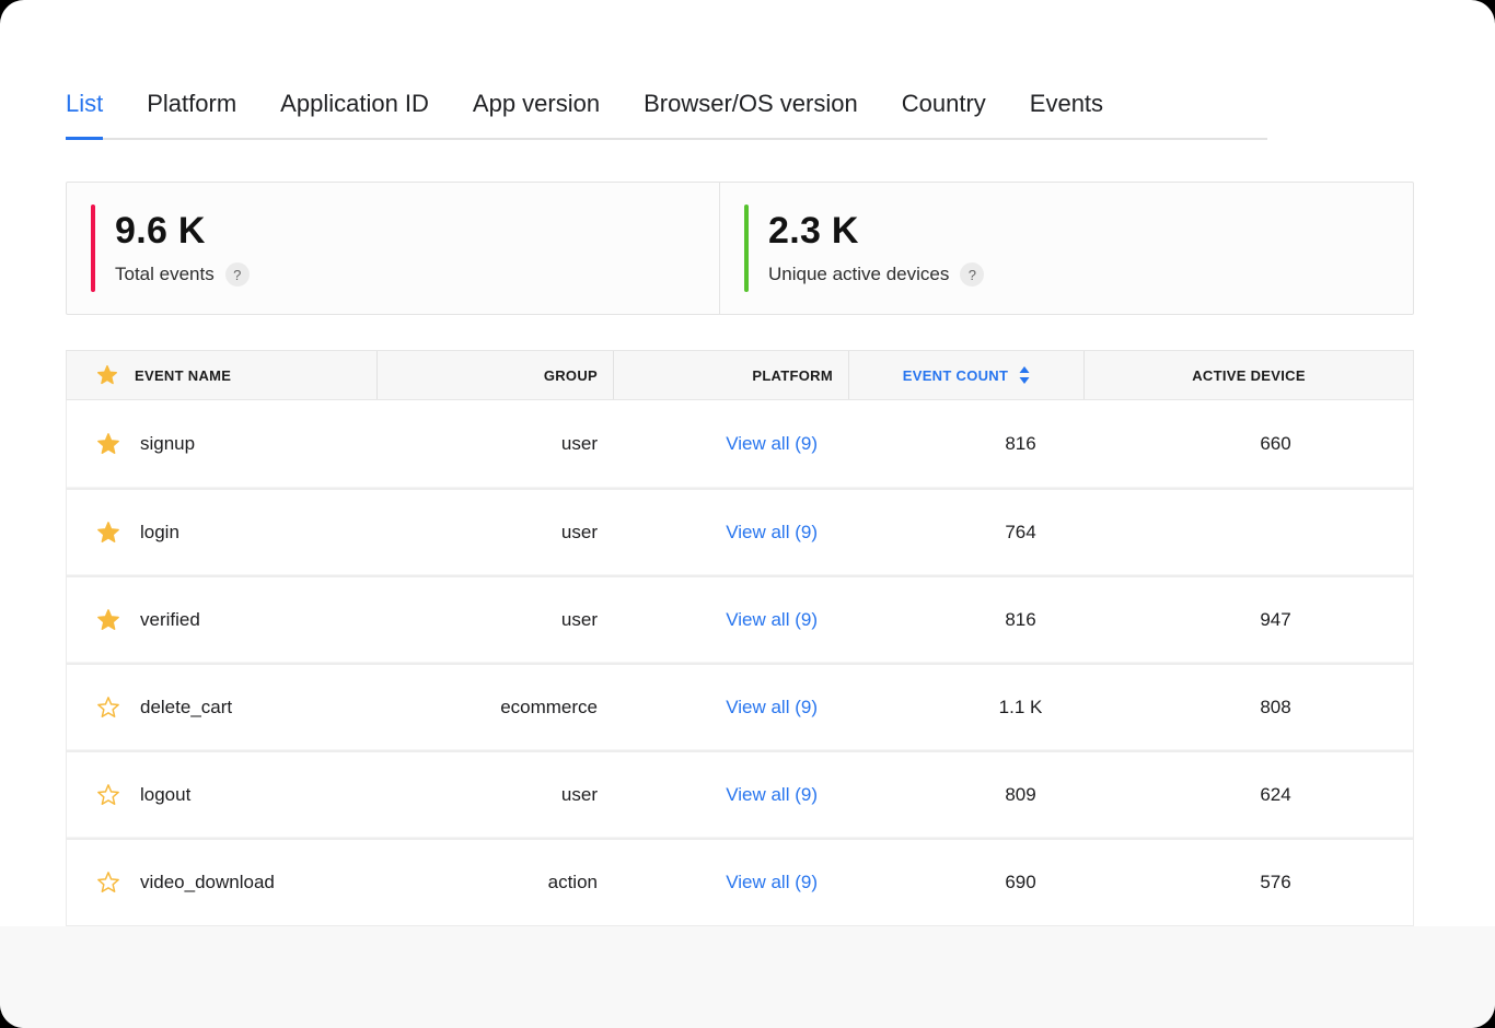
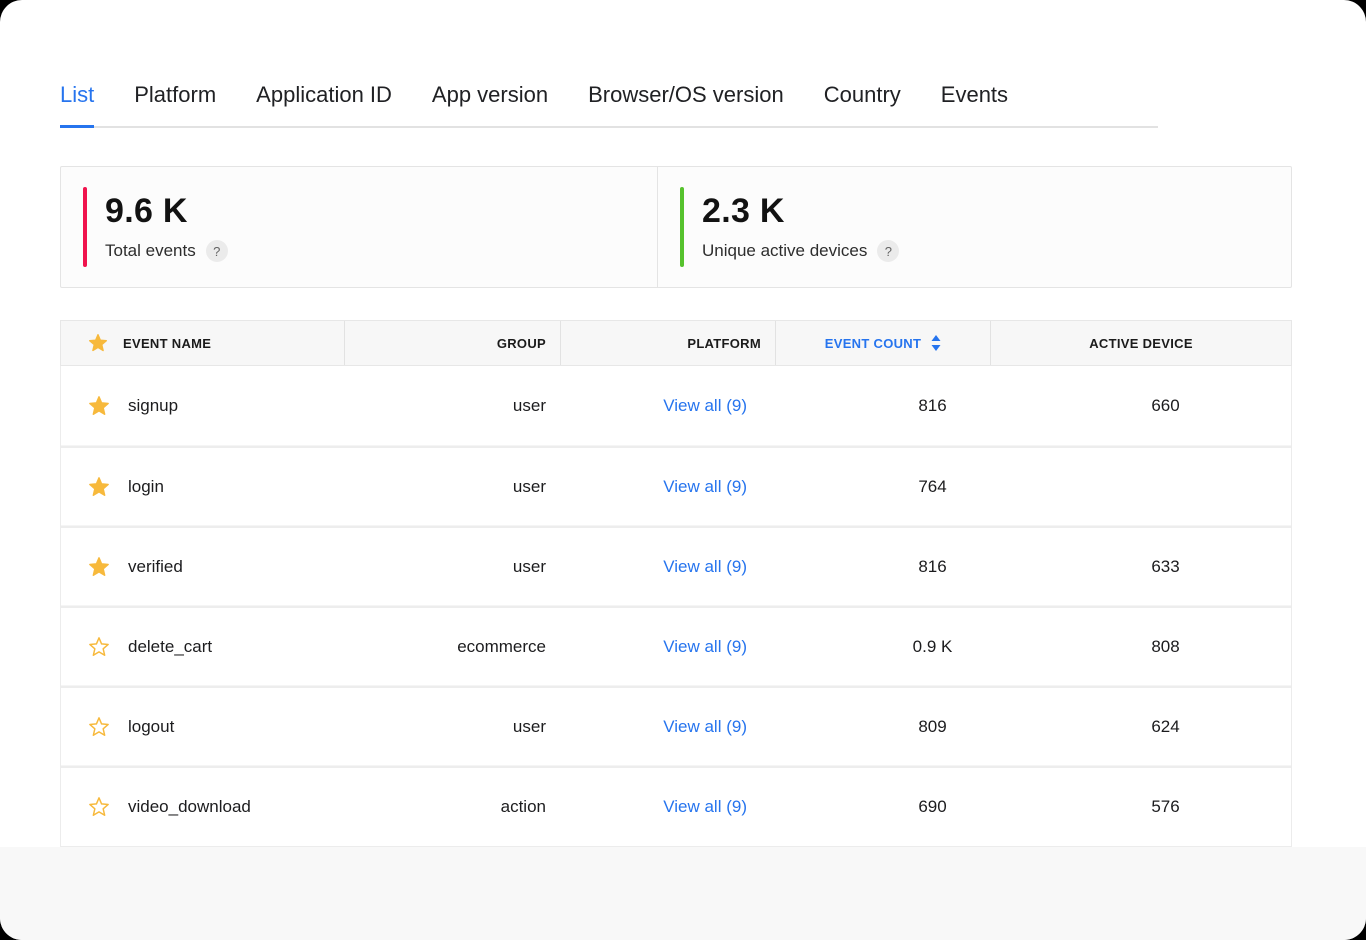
  List
  Platform
  Application ID
  App version
  Browser/OS version
  Country
  Events
  9.6 K
  Total events
  ?
  2.3 K
  Unique active devices
  ?
  EVENT NAME
  GROUP
  PLATFORM
  EVENT COUNT
  ACTIVE DEVICE
  signup
  user
  View all (9)
  816
  660
  login
  user
  View all (9)
  764
  verified
  user
  View all (9)
  816
- 947
+ 633
  delete_cart
  ecommerce
  View all (9)
- 1.1 K
+ 0.9 K
  808
  logout
  user
  View all (9)
  809
  624
  video_download
  action
  View all (9)
  690
  576
